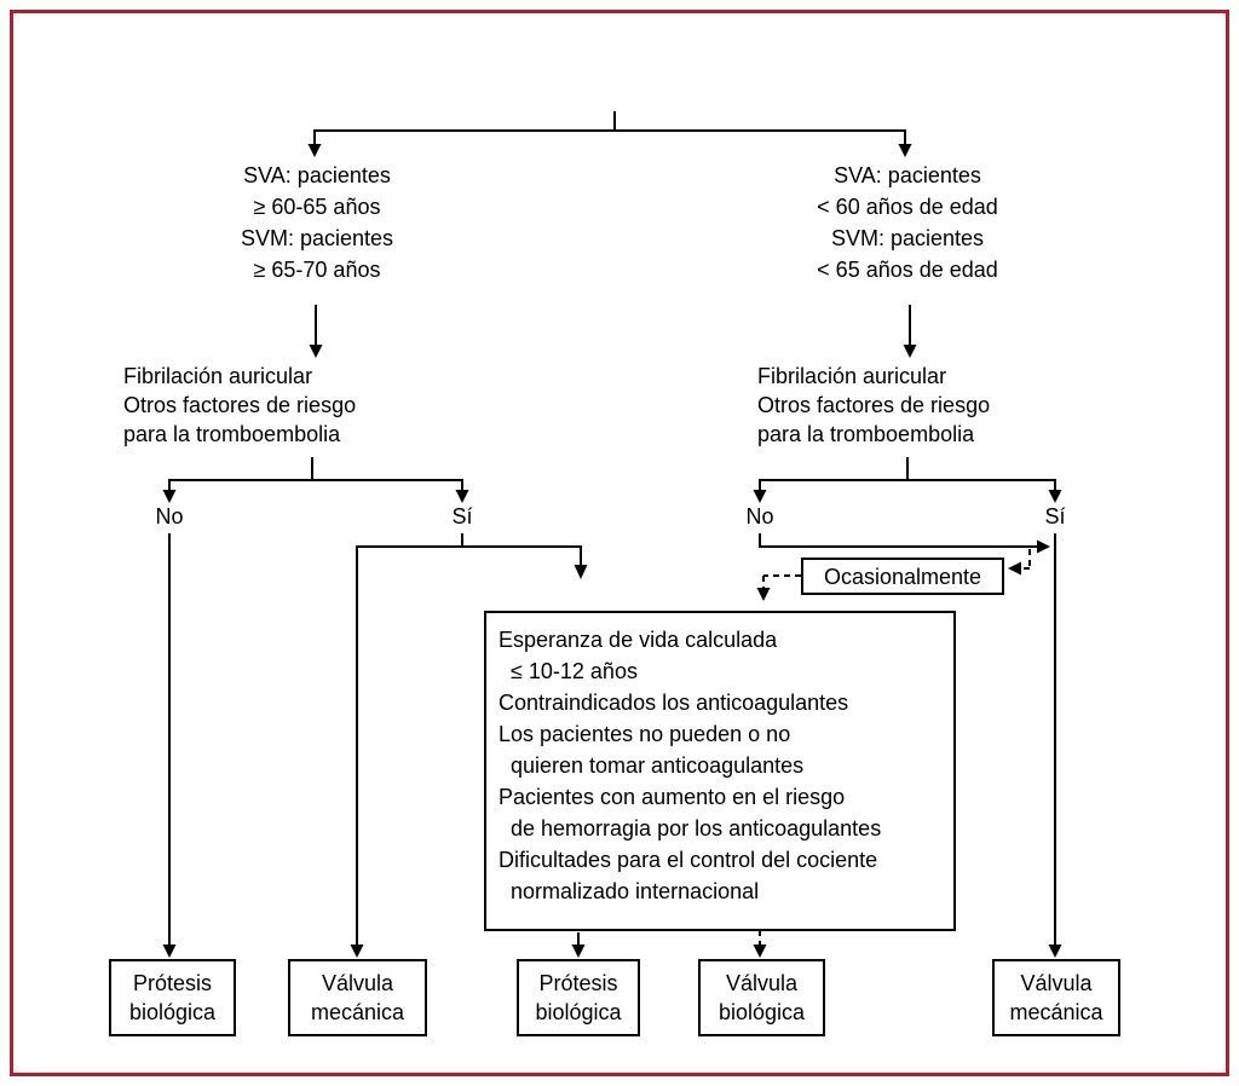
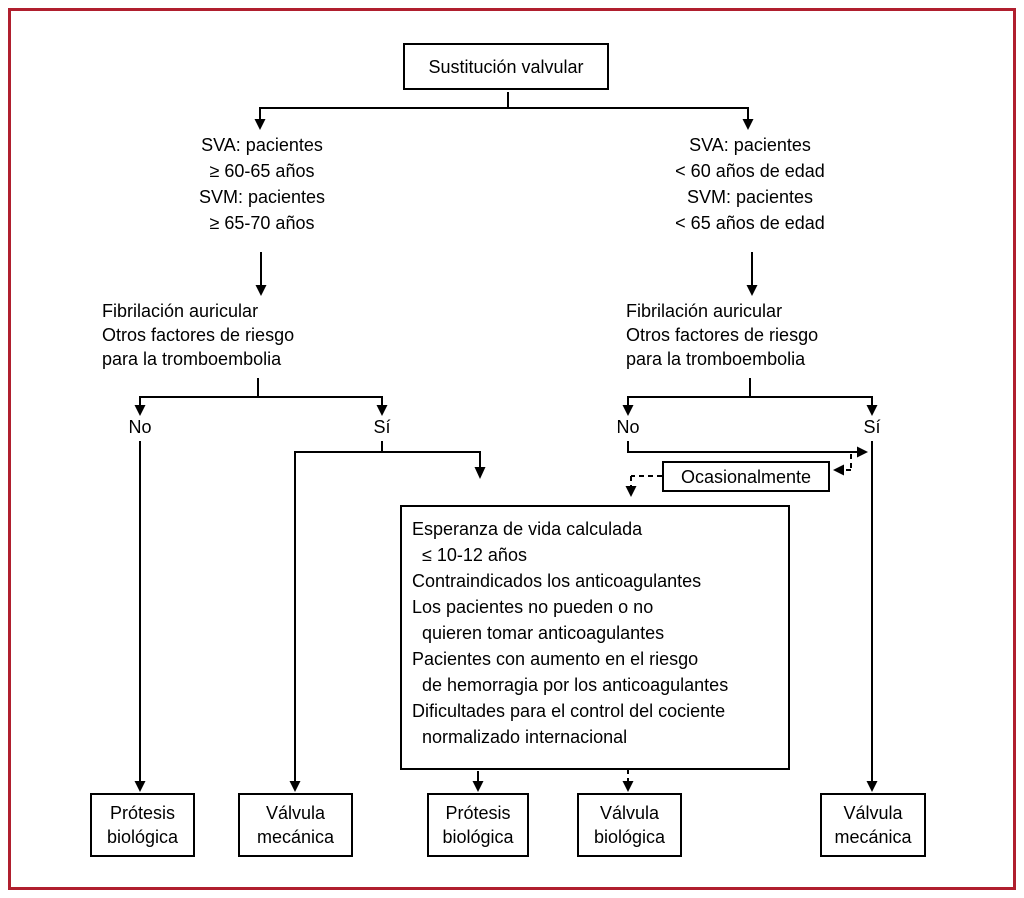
+ Sustitución valvular
  SVA: pacientes
  ≥ 60-65 años
  SVM: pacientes
  ≥ 65-70 años
  SVA: pacientes
  < 60 años de edad
  SVM: pacientes
  < 65 años de edad
  Fibrilación auricular
  Otros factores de riesgo
  para la tromboembolia
  Fibrilación auricular
  Otros factores de riesgo
  para la tromboembolia
  No
  Sí
  No
  Sí
  Ocasionalmente
  Esperanza de vida calculada
  ≤ 10-12 años
  Contraindicados los anticoagulantes
  Los pacientes no pueden o no
  quieren tomar anticoagulantes
  Pacientes con aumento en el riesgo
  de hemorragia por los anticoagulantes
  Dificultades para el control del cociente
  normalizado internacional
  Prótesis
  biológica
  Válvula
  mecánica
  Prótesis
  biológica
  Válvula
  biológica
  Válvula
  mecánica
